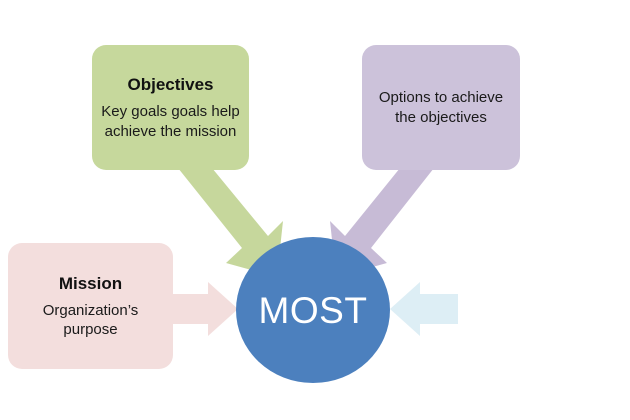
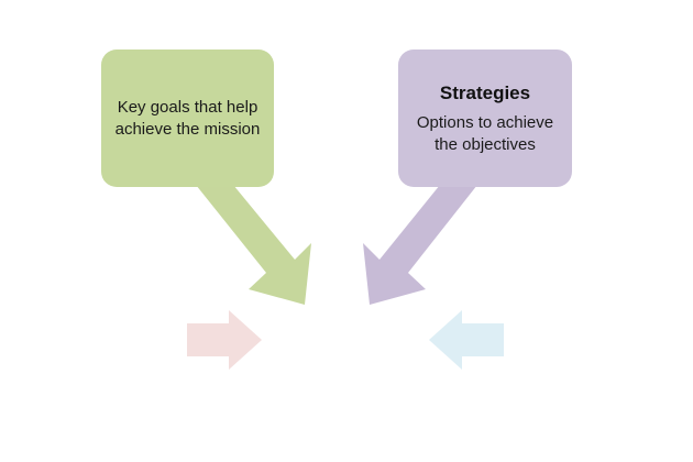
- Objectives
- Key goals goals help achieve the mission
+ Key goals that help achieve the mission
+ Strategies
  Options to achieve the objectives
- Mission
- Organization’s purpose
- MOST
